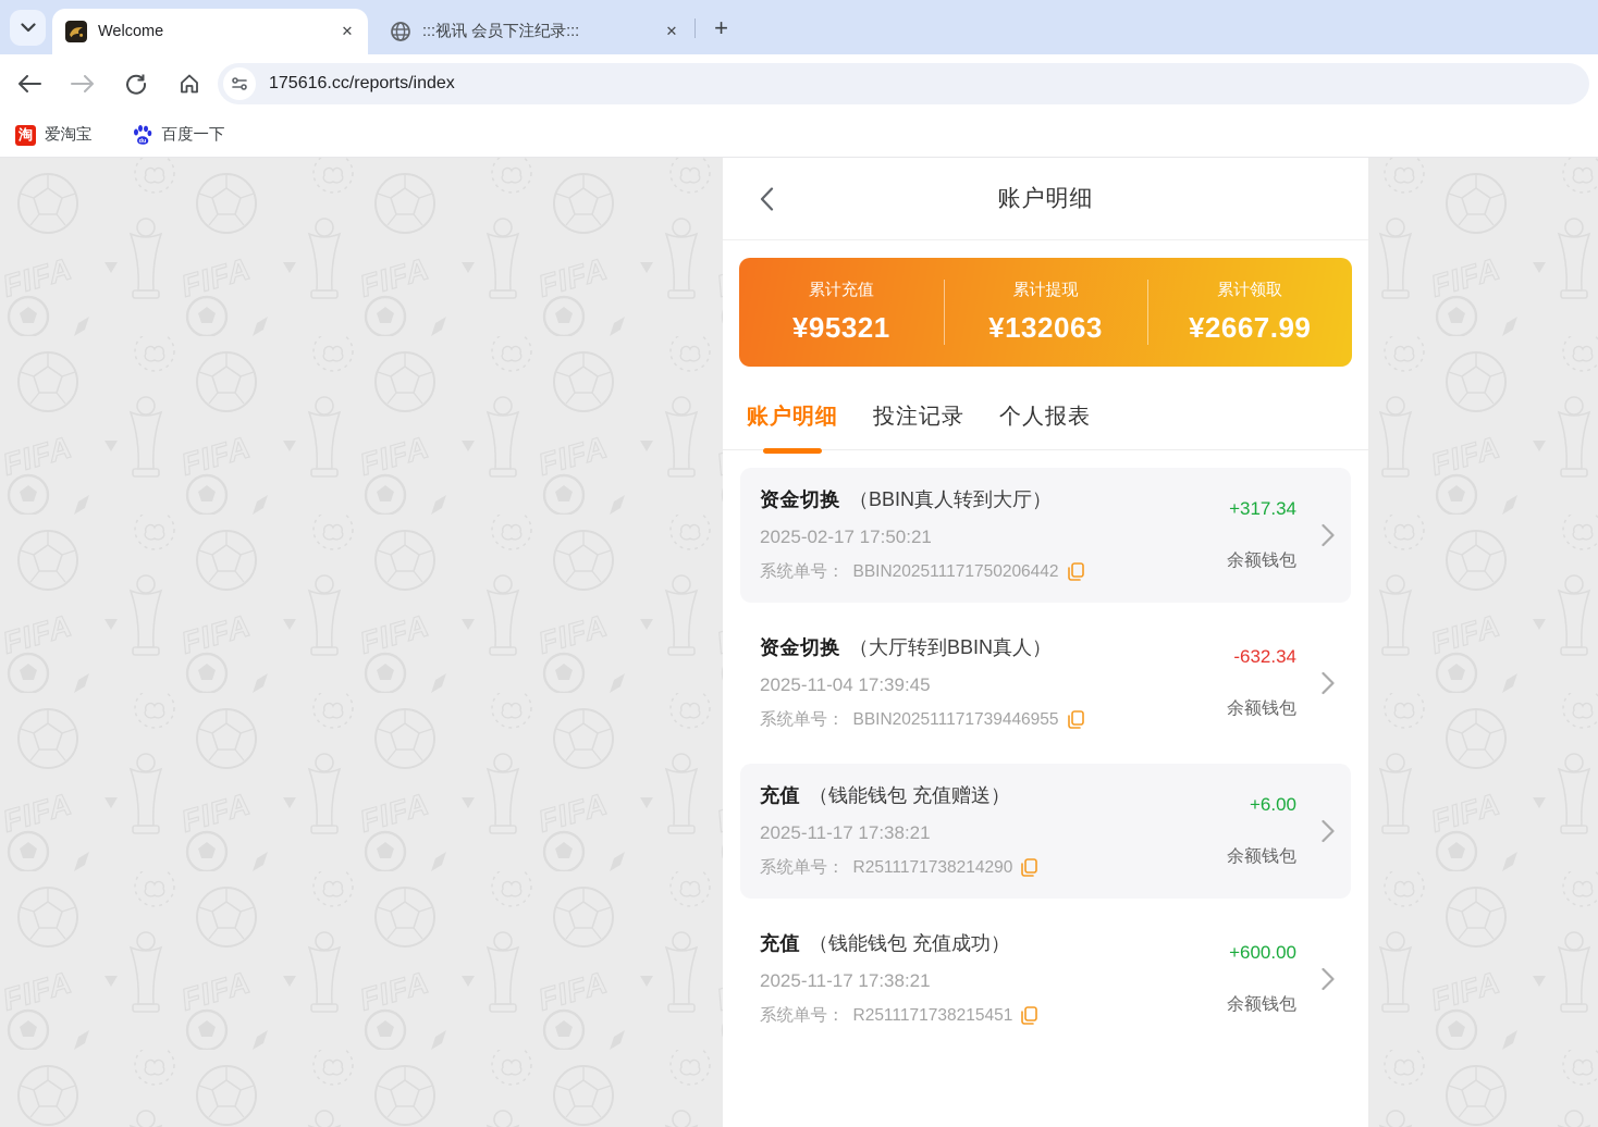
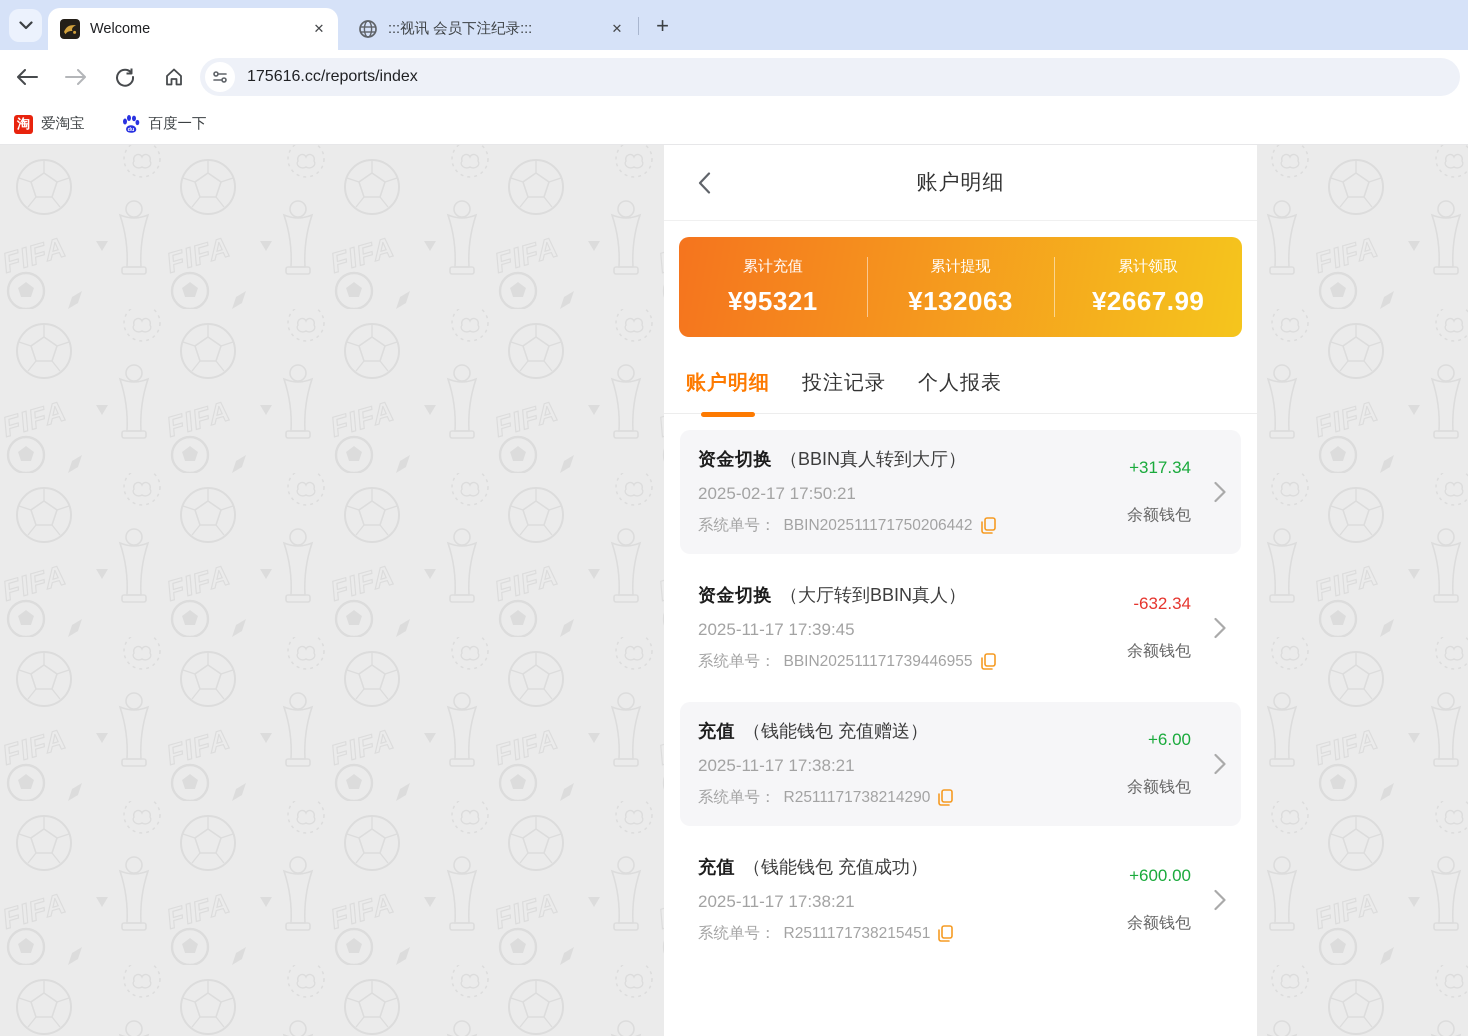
  Welcome
  ✕
  :::视讯 会员下注纪录:::
  ✕
  +
  175616.cc/reports/index
  淘
  爱淘宝
  百度一下
  账户明细
  累计充值
  ¥95321
  累计提现
  ¥132063
  累计领取
  ¥2667.99
  账户明细
  投注记录
  个人报表
  资金切换
  （BBIN真人转到大厅）
  2025-02-17 17:50:21
  系统单号：
  BBIN202511171750206442
  +317.34
  余额钱包
  资金切换
  （大厅转到BBIN真人）
- 2025-11-04 17:39:45
+ 2025-11-17 17:39:45
  系统单号：
  BBIN202511171739446955
  -632.34
  余额钱包
  充值
  （钱能钱包 充值赠送）
  2025-11-17 17:38:21
  系统单号：
  R2511171738214290
  +6.00
  余额钱包
  充值
  （钱能钱包 充值成功）
  2025-11-17 17:38:21
  系统单号：
  R2511171738215451
  +600.00
  余额钱包
